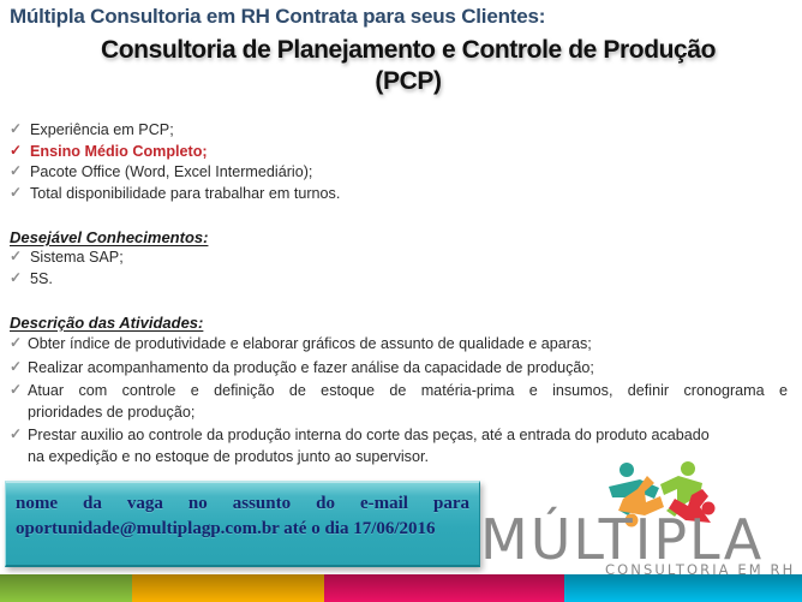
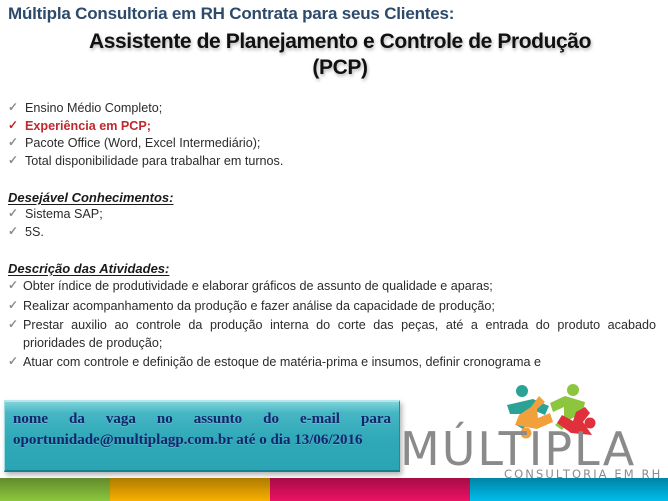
  Múltipla Consultoria em RH Contrata para seus Clientes:
- Consultoria de Planejamento e Controle de Produção
+ Assistente de Planejamento e Controle de Produção
  (PCP)
  ✓
- Experiência em PCP;
+ Ensino Médio Completo;
  ✓
- Ensino Médio Completo;
+ Experiência em PCP;
  ✓
  Pacote Office (Word, Excel Intermediário);
  ✓
  Total disponibilidade para trabalhar em turnos.
  Desejável Conhecimentos:
  ✓
  Sistema SAP;
  ✓
  5S.
  Descrição das Atividades:
  ✓
  Obter índice de produtividade e elaborar gráficos de assunto de qualidade e aparas;
  ✓
  Realizar acompanhamento da produção e fazer análise da capacidade de produção;
  ✓
- Atuar com controle e definição de estoque de matéria-prima e insumos, definir cronograma e
+ Prestar auxilio ao controle da produção interna do corte das peças, até a entrada do produto acabado
  prioridades de produção;
  ✓
- Prestar auxilio ao controle da produção interna do corte das peças, até a entrada do produto acabado
+ Atuar com controle e definição de estoque de matéria-prima e insumos, definir cronograma e
- na expedição e no estoque de produtos junto ao supervisor.
  nome da vaga no assunto do e-mail para
- oportunidade@multiplagp.com.br até o dia 17/06/2016
+ oportunidade@multiplagp.com.br até o dia 13/06/2016
  MÚLTIPLA
  CONSULTORIA EM RH
